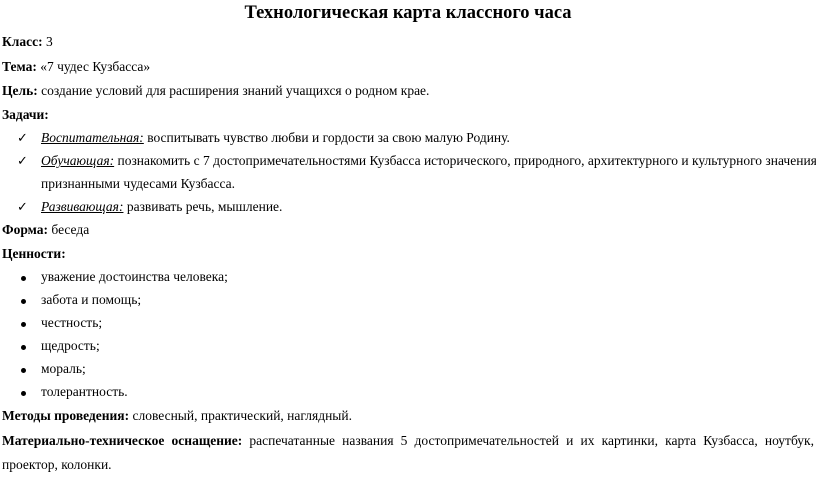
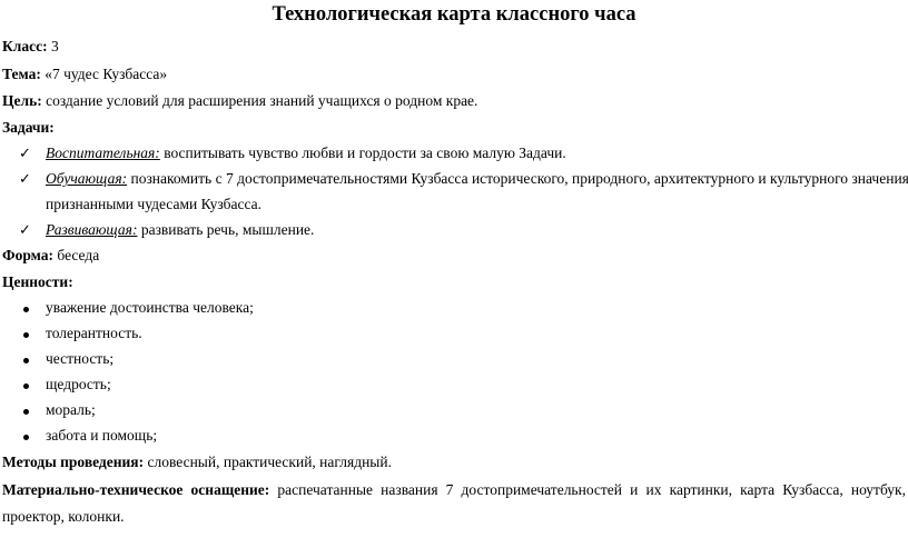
  Технологическая карта классного часа
  Класс: 3
  Тема: «7 чудес Кузбасса»
  Цель: создание условий для расширения знаний учащихся о родном крае.
  Задачи:
  ✓
- Воспитательная: воспитывать чувство любви и гордости за свою малую Родину.
+ Воспитательная: воспитывать чувство любви и гордости за свою малую Задачи.
  ✓
  Обучающая: познакомить с 7 достопримечательностями Кузбасса исторического, природного, архитектурного и культурного значения
  признанными чудесами Кузбасса.
  ✓
  Развивающая: развивать речь, мышление.
  Форма: беседа
  Ценности:
  уважение достоинства человека;
- забота и помощь;
+ толерантность.
  честность;
  щедрость;
  мораль;
- толерантность.
+ забота и помощь;
  Методы проведения: словесный, практический, наглядный.
- Материально-техническое оснащение: распечатанные названия 5 достопримечательностей и их картинки, карта Кузбасса, ноутбук,
+ Материально-техническое оснащение: распечатанные названия 7 достопримечательностей и их картинки, карта Кузбасса, ноутбук,
  проектор, колонки.
